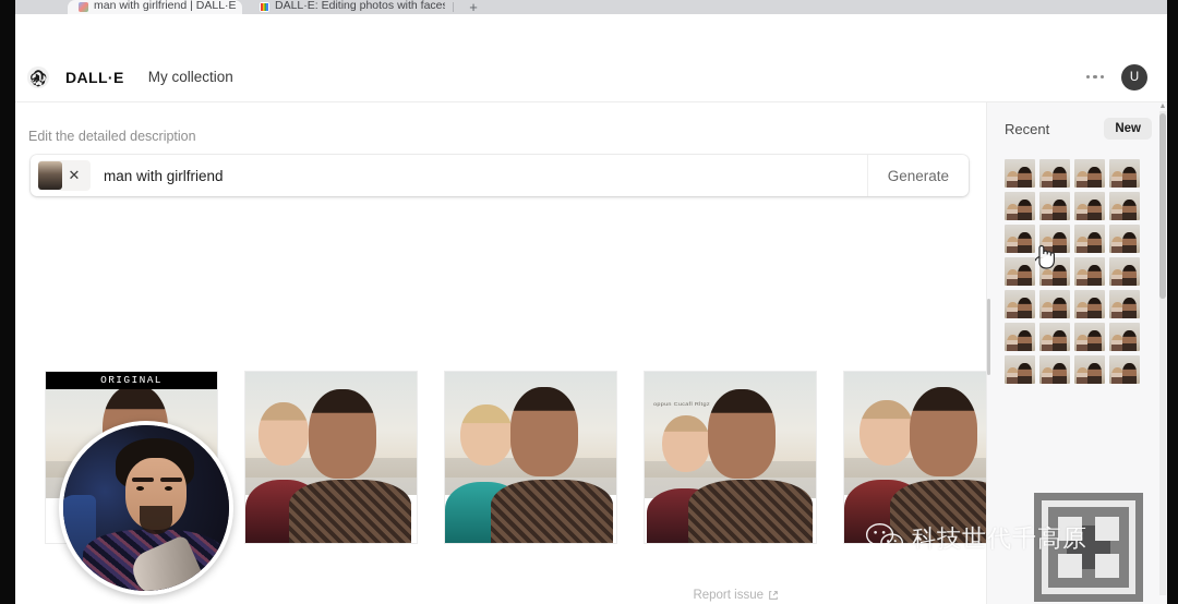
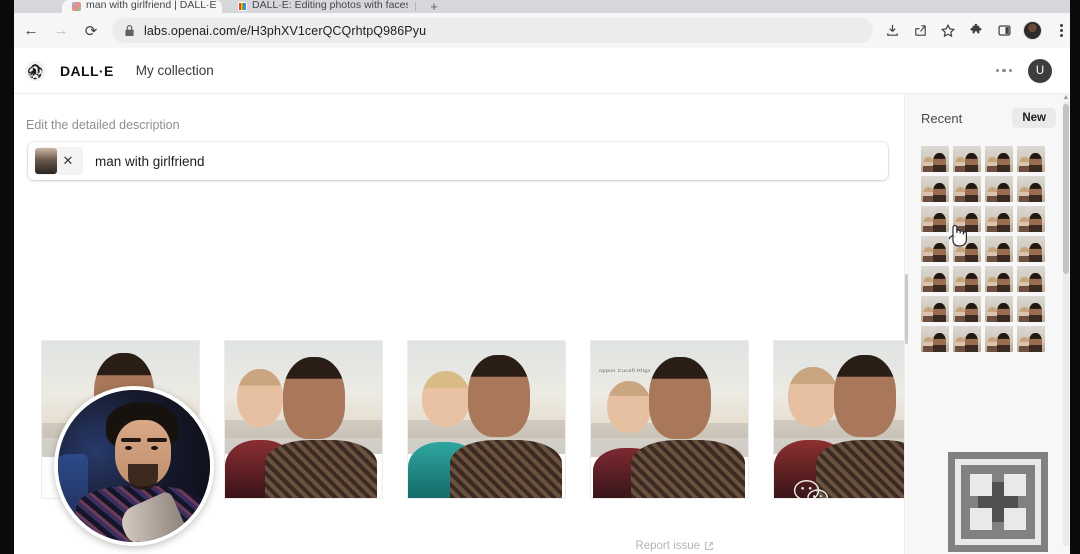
  man with girlfriend | DALL·E
  DALL·E: Editing photos with face
  +
+ ←
+ →
+ ⟳
+ labs.openai.com/e/H3phXV1cerQCQrhtpQ986Pyu
  DALL·E
  My collection
  U
  Edit the detailed description
  ✕
  man with girlfriend
- Generate
- ORIGINAL
  Report issue
  Recent
  New
- 科技世代千高原
